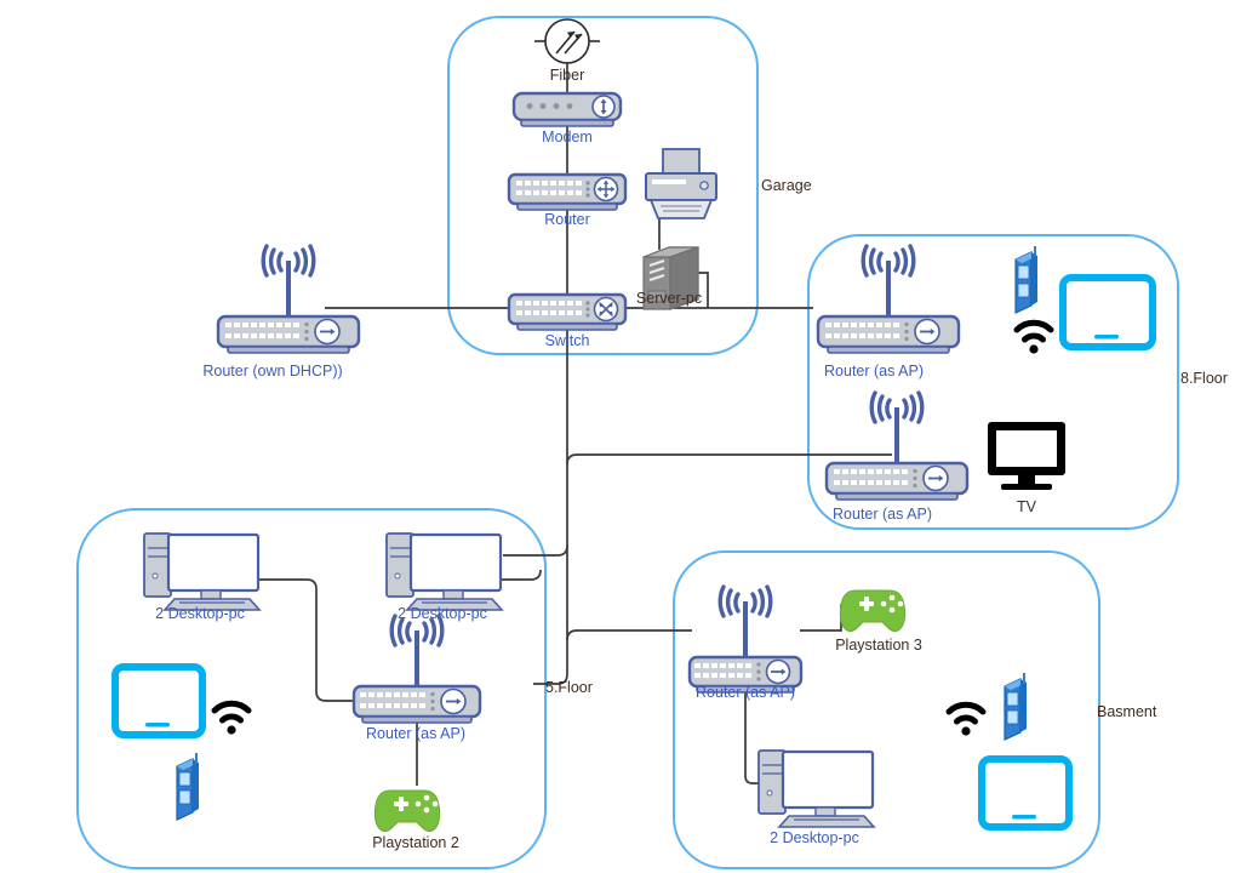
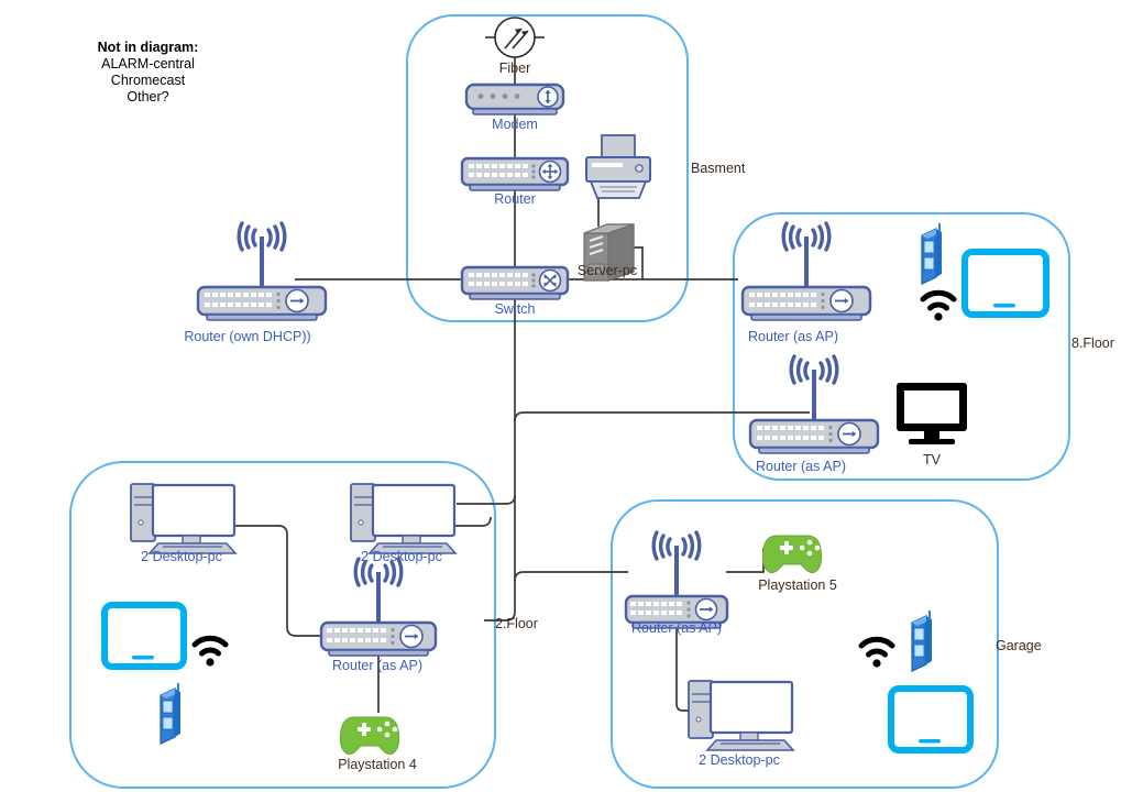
+ Not in diagram:
+ ALARM-central
+ Chromecast
+ Other?
  Fiber
  Modem
  Router
  Switch
  Server-pc
  Router (own DHCP))
  Router (as AP)
  Router (as AP)
  TV
  2 Desktop-pc
  2 Desktop-pc
  Router (as AP)
- Playstation 2
+ Playstation 4
  Router (as AP)
- Playstation 3
+ Playstation 5
  2 Desktop-pc
- Garage
+ Basment
  8.Floor
- 5.Floor
+ 2.Floor
- Basment
+ Garage
